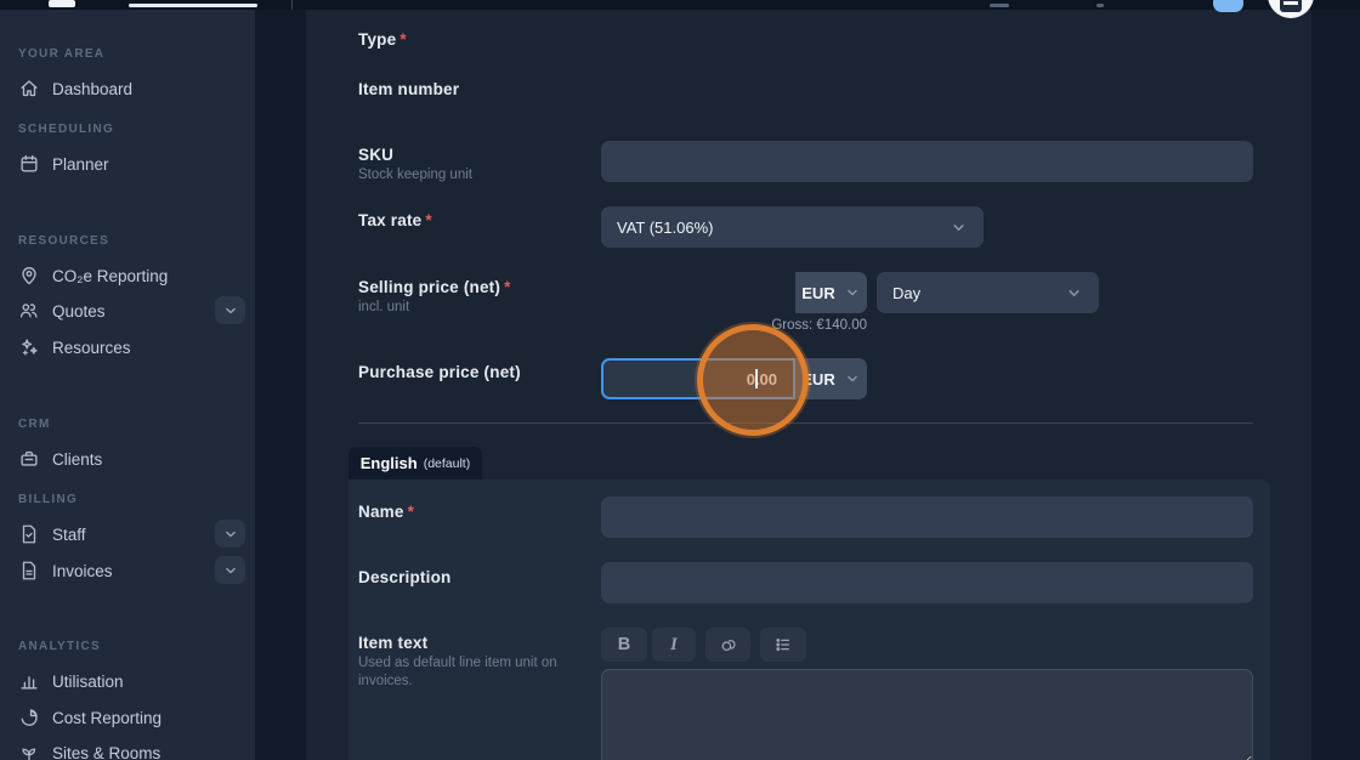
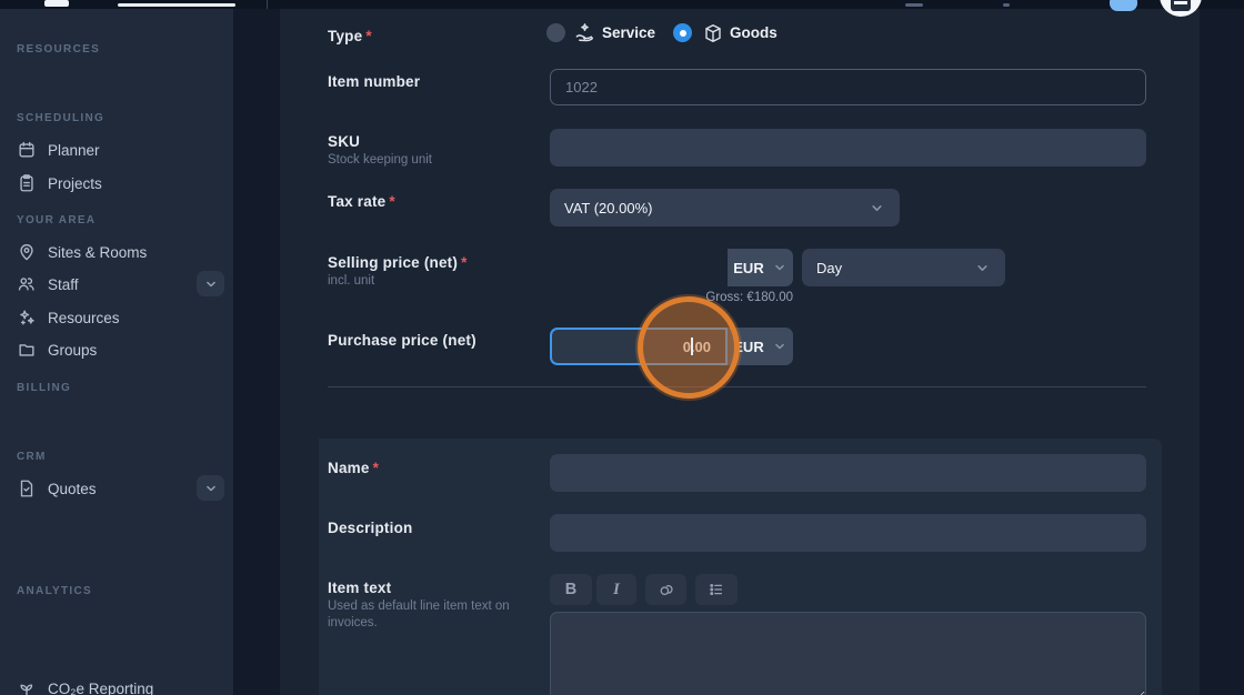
- YOUR AREA
+ RESOURCES
- Dashboard
  SCHEDULING
  Planner
+ Projects
- RESOURCES
+ YOUR AREA
- CO₂e Reporting
+ Sites & Rooms
- Quotes
+ Staff
  Resources
+ Groups
- CRM
+ BILLING
- Clients
- BILLING
+ CRM
- Staff
+ Quotes
- Invoices
  ANALYTICS
- Utilisation
- Cost Reporting
- Sites & Rooms
+ CO₂e Reporting
  Type *
+ Service
+ Goods
  Item number
+ 1022
  SKU
  Stock keeping unit
  Tax rate *
- VAT (51.06%)
+ VAT (20.00%)
  Selling price (net) *
  incl. unit
  EUR
  Day
- Gross: €140.00
+ Gross: €180.00
  Purchase price (net)
  0.00
  EUR
- English
- (default)
  Name *
  Description
  Item text
- Used as default line item unit on invoices.
+ Used as default line item text on invoices.
  B
  I
